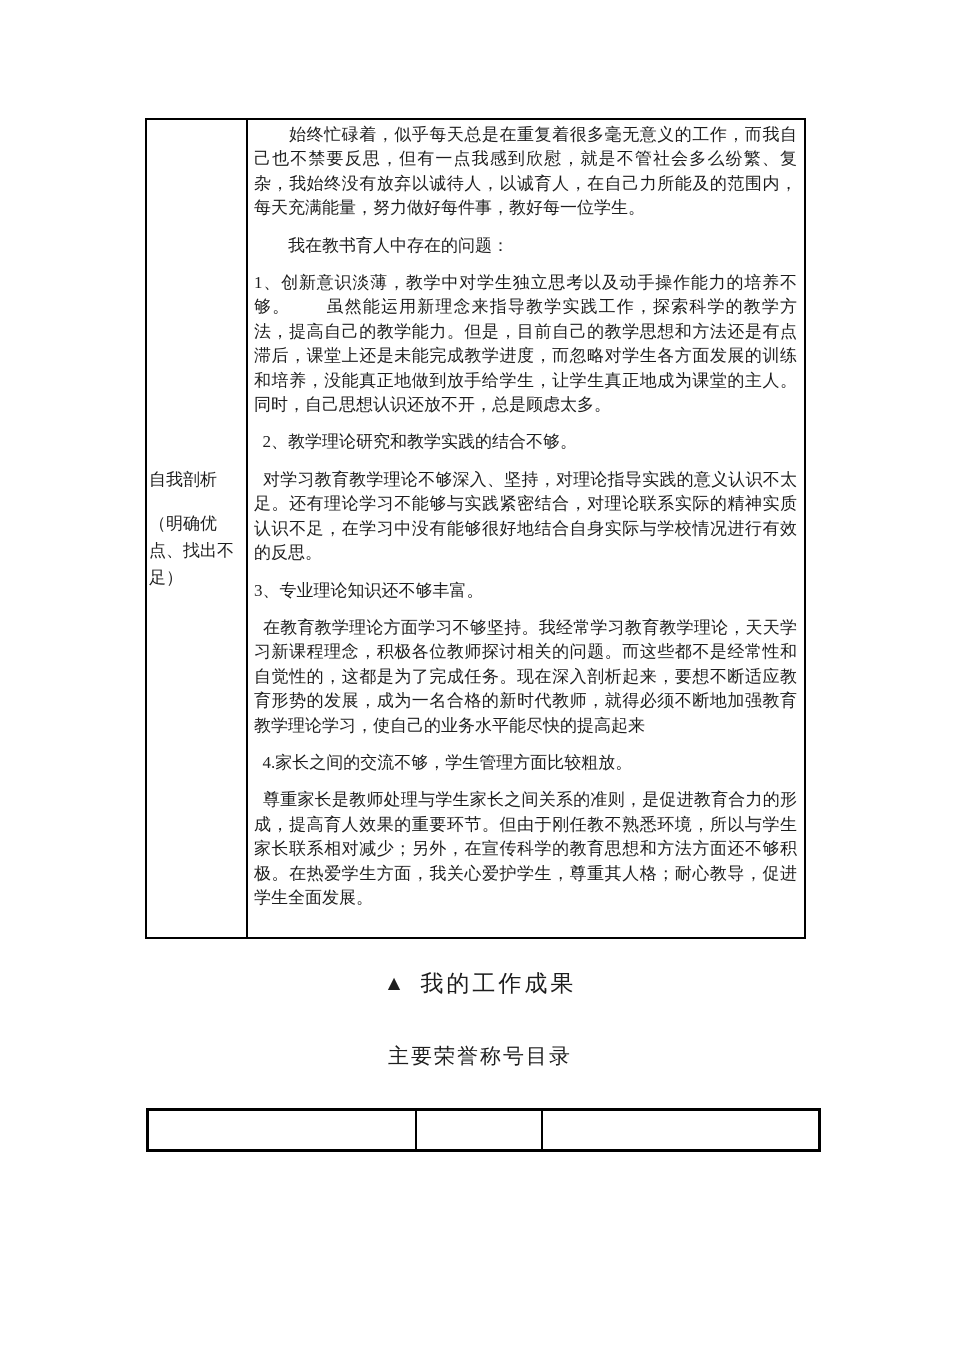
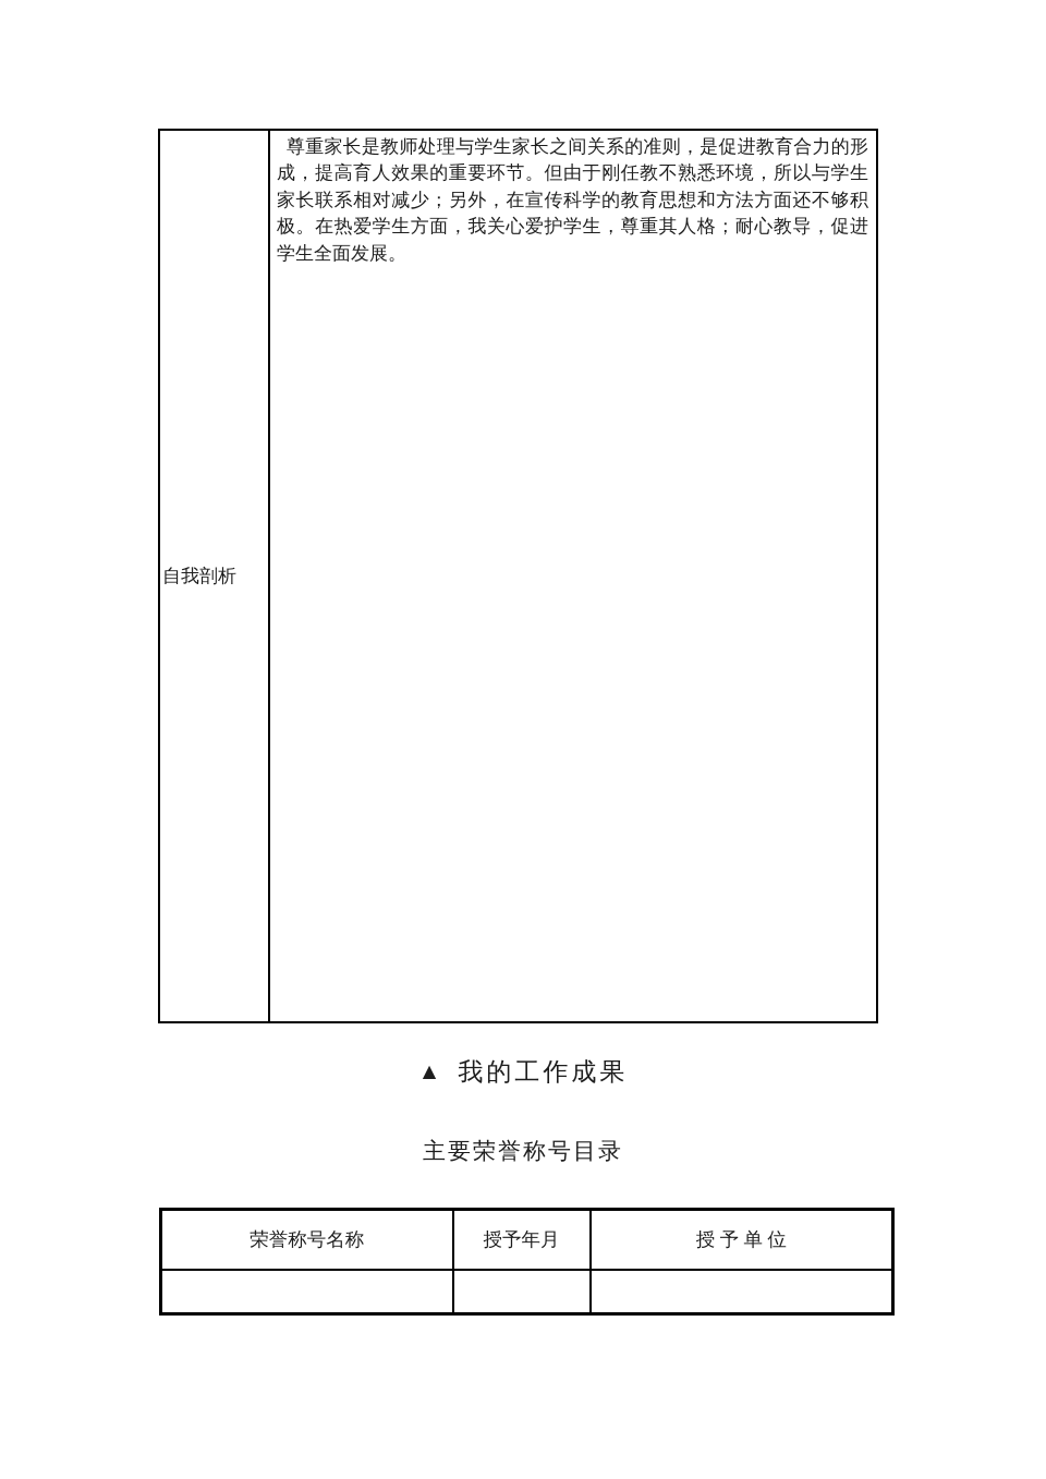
  自我剖析
- （明确优点、找出不足）
- 始终忙碌着，似乎每天总是在重复着很多毫无意义的工作，而我自己也不禁要反思，但有一点我感到欣慰，就是不管社会多么纷繁、复杂，我始终没有放弃以诚待人，以诚育人，在自己力所能及的范围内，每天充满能量，努力做好每件事，教好每一位学生。
- 我在教书育人中存在的问题：
- 1、创新意识淡薄，教学中对学生独立思考以及动手操作能力的培养不够。 虽然能运用新理念来指导教学实践工作，探索科学的教学方法，提高自己的教学能力。但是，目前自己的教学思想和方法还是有点滞后，课堂上还是未能完成教学进度，而忽略对学生各方面发展的训练和培养，没能真正地做到放手给学生，让学生真正地成为课堂的主人。同时，自己思想认识还放不开，总是顾虑太多。
- 2、教学理论研究和教学实践的结合不够。
- 对学习教育教学理论不够深入、坚持，对理论指导实践的意义认识不太足。还有理论学习不能够与实践紧密结合，对理论联系实际的精神实质认识不足，在学习中没有能够很好地结合自身实际与学校情况进行有效的反思。
- 3、专业理论知识还不够丰富。
- 在教育教学理论方面学习不够坚持。我经常学习教育教学理论，天天学习新课程理念，积极各位教师探讨相关的问题。而这些都不是经常性和自觉性的，这都是为了完成任务。现在深入剖析起来，要想不断适应教育形势的发展，成为一名合格的新时代教师，就得必须不断地加强教育教学理论学习，使自己的业务水平能尽快的提高起来
- 4.家长之间的交流不够，学生管理方面比较粗放。
  尊重家长是教师处理与学生家长之间关系的准则，是促进教育合力的形成，提高育人效果的重要环节。但由于刚任教不熟悉环境，所以与学生家长联系相对减少；另外，在宣传科学的教育思想和方法方面还不够积极。在热爱学生方面，我关心爱护学生，尊重其人格；耐心教导，促进学生全面发展。
  ▲ 我的工作成果
  主要荣誉称号目录
+ 荣誉称号名称	授予年月	授 予 单 位
